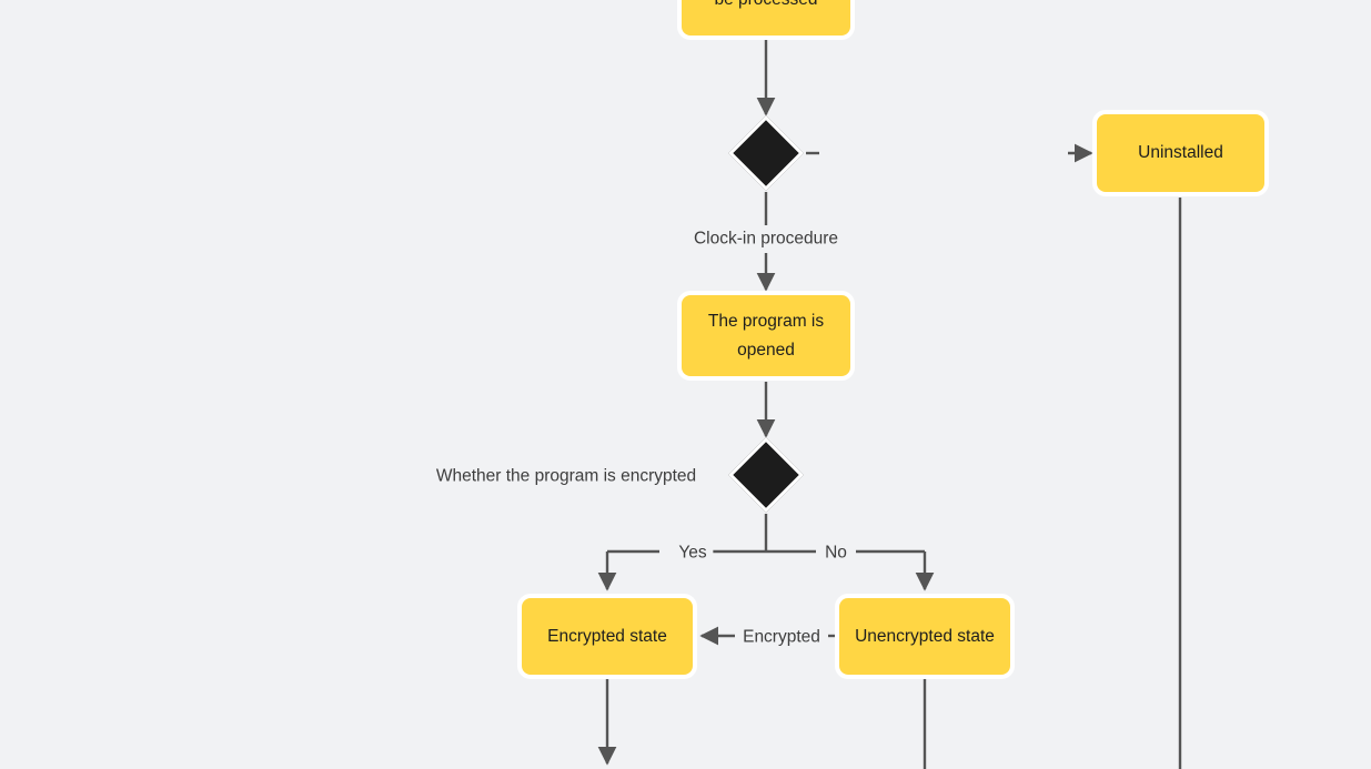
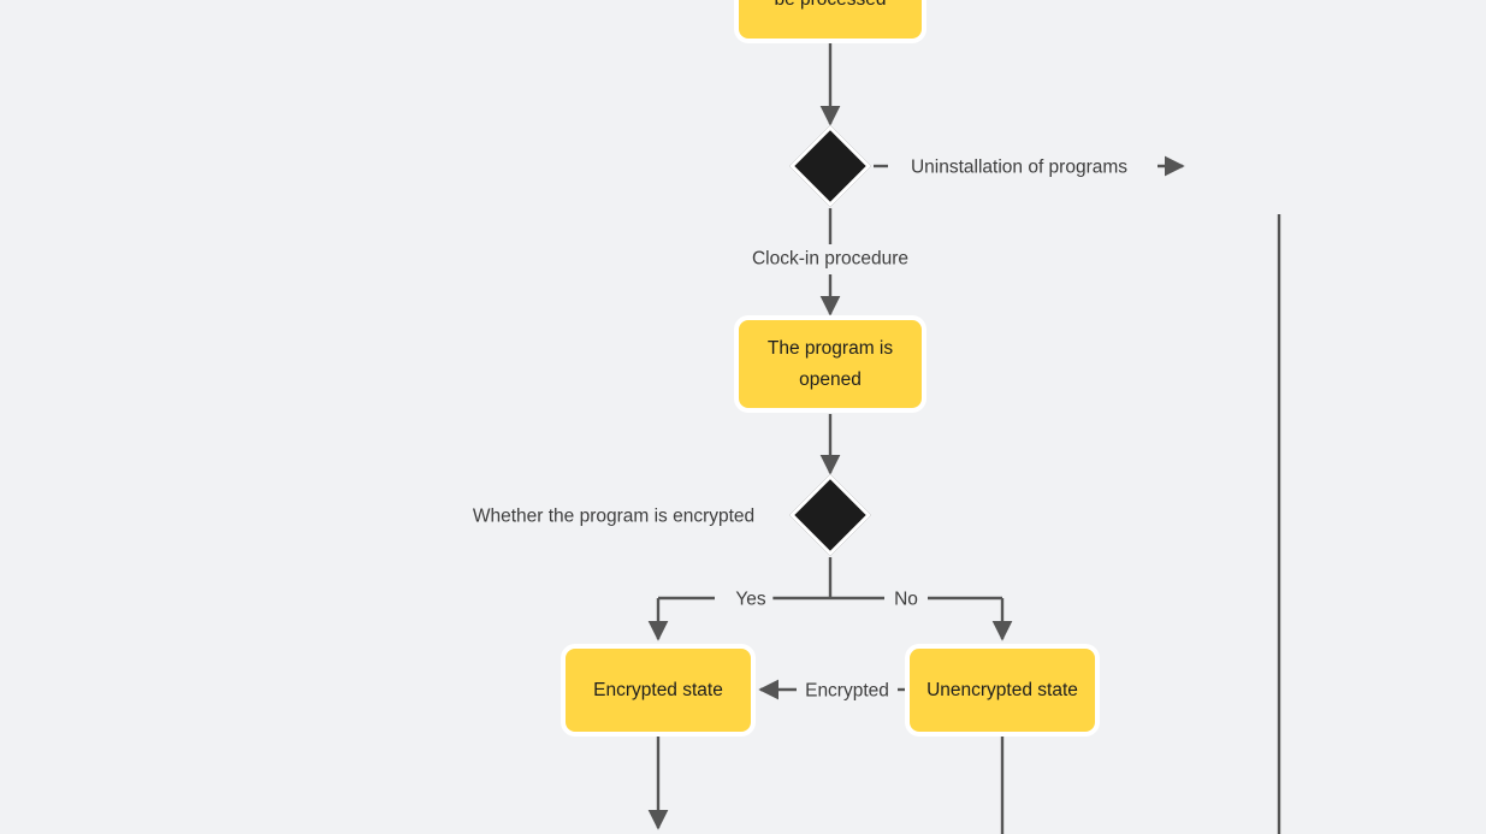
- Uninstalled
  The program is
  opened
  Encrypted state
  Unencrypted state
+ Uninstallation of programs
  Clock-in procedure
  Whether the program is encrypted
  Yes
  No
  Encrypted
